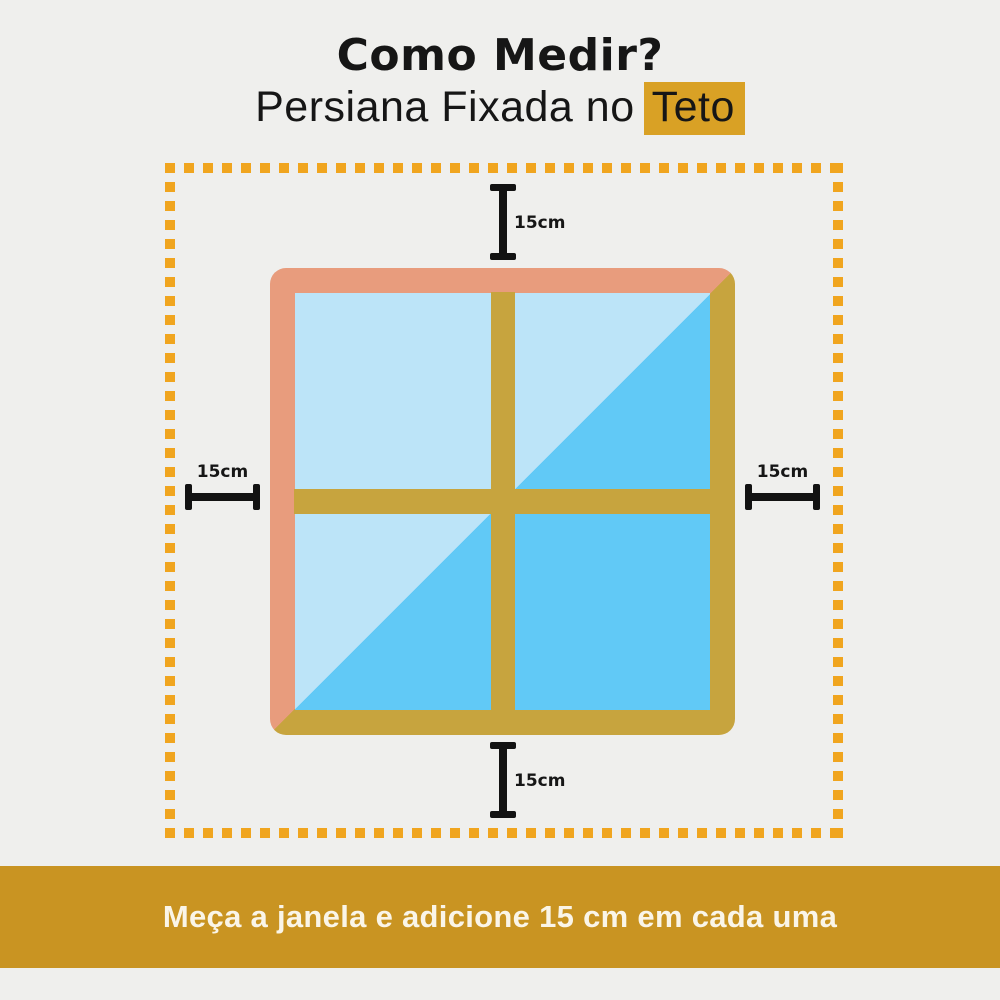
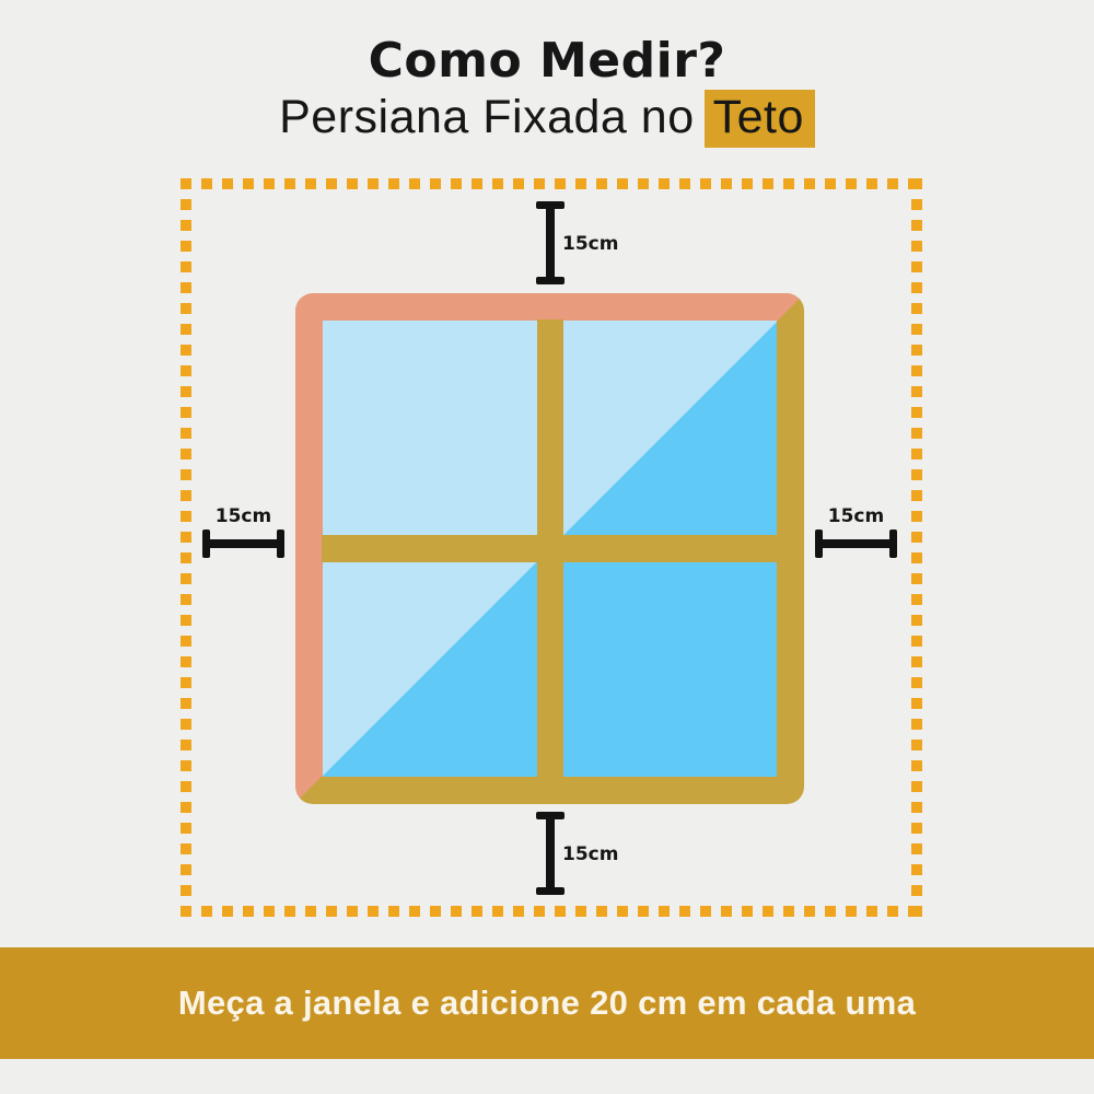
  Como Medir?
  Persiana Fixada no Teto
  15cm
  15cm
  15cm
  15cm
- Meça a janela e adicione 15 cm em cada uma
+ Meça a janela e adicione 20 cm em cada uma
